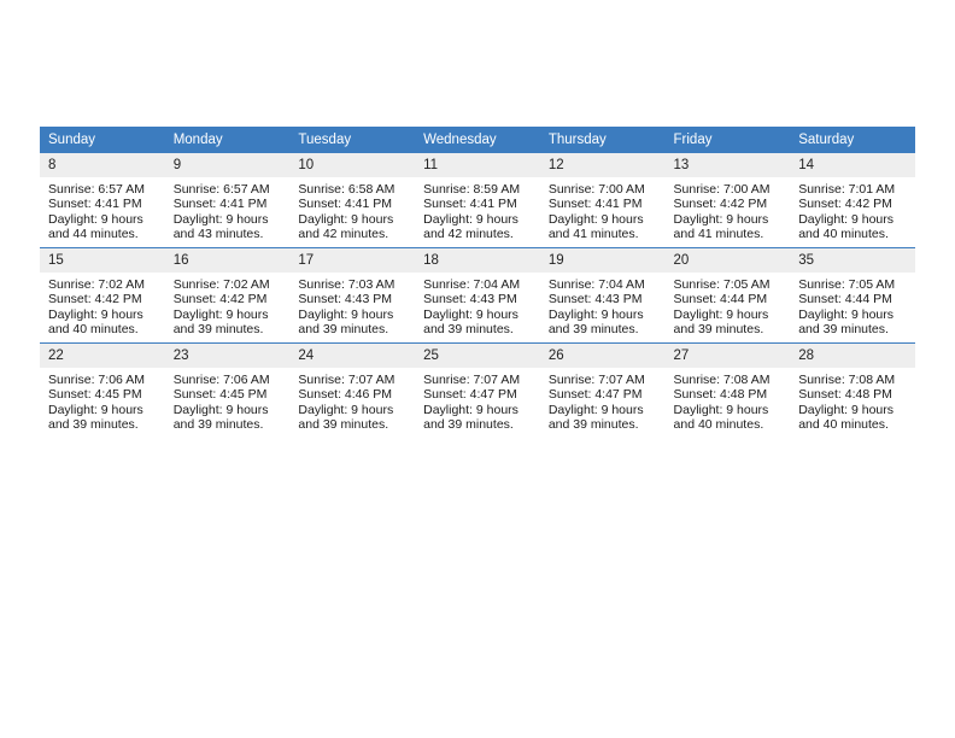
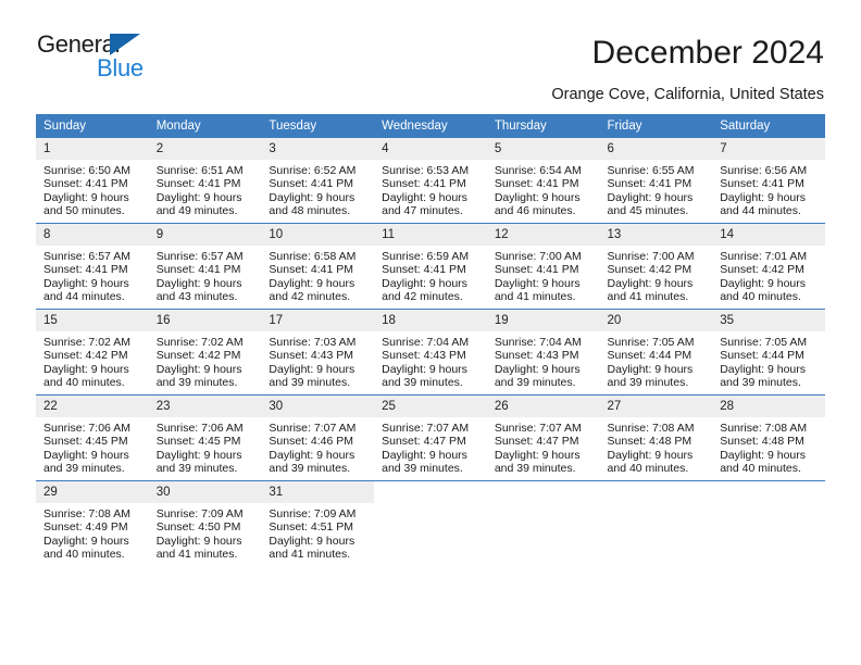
+ General
+ Blue
+ December 2024
+ Orange Cove, California, United States
  Sunday	Monday	Tuesday	Wednesday	Thursday	Friday	Saturday
+ 1Sunrise: 6:50 AMSunset: 4:41 PMDaylight: 9 hoursand 50 minutes.	2Sunrise: 6:51 AMSunset: 4:41 PMDaylight: 9 hoursand 49 minutes.	3Sunrise: 6:52 AMSunset: 4:41 PMDaylight: 9 hoursand 48 minutes.	4Sunrise: 6:53 AMSunset: 4:41 PMDaylight: 9 hoursand 47 minutes.	5Sunrise: 6:54 AMSunset: 4:41 PMDaylight: 9 hoursand 46 minutes.	6Sunrise: 6:55 AMSunset: 4:41 PMDaylight: 9 hoursand 45 minutes.	7Sunrise: 6:56 AMSunset: 4:41 PMDaylight: 9 hoursand 44 minutes.
- 8Sunrise: 6:57 AMSunset: 4:41 PMDaylight: 9 hoursand 44 minutes.	9Sunrise: 6:57 AMSunset: 4:41 PMDaylight: 9 hoursand 43 minutes.	10Sunrise: 6:58 AMSunset: 4:41 PMDaylight: 9 hoursand 42 minutes.	11Sunrise: 8:59 AMSunset: 4:41 PMDaylight: 9 hoursand 42 minutes.	12Sunrise: 7:00 AMSunset: 4:41 PMDaylight: 9 hoursand 41 minutes.	13Sunrise: 7:00 AMSunset: 4:42 PMDaylight: 9 hoursand 41 minutes.	14Sunrise: 7:01 AMSunset: 4:42 PMDaylight: 9 hoursand 40 minutes.
+ 8Sunrise: 6:57 AMSunset: 4:41 PMDaylight: 9 hoursand 44 minutes.	9Sunrise: 6:57 AMSunset: 4:41 PMDaylight: 9 hoursand 43 minutes.	10Sunrise: 6:58 AMSunset: 4:41 PMDaylight: 9 hoursand 42 minutes.	11Sunrise: 6:59 AMSunset: 4:41 PMDaylight: 9 hoursand 42 minutes.	12Sunrise: 7:00 AMSunset: 4:41 PMDaylight: 9 hoursand 41 minutes.	13Sunrise: 7:00 AMSunset: 4:42 PMDaylight: 9 hoursand 41 minutes.	14Sunrise: 7:01 AMSunset: 4:42 PMDaylight: 9 hoursand 40 minutes.
  15Sunrise: 7:02 AMSunset: 4:42 PMDaylight: 9 hoursand 40 minutes.	16Sunrise: 7:02 AMSunset: 4:42 PMDaylight: 9 hoursand 39 minutes.	17Sunrise: 7:03 AMSunset: 4:43 PMDaylight: 9 hoursand 39 minutes.	18Sunrise: 7:04 AMSunset: 4:43 PMDaylight: 9 hoursand 39 minutes.	19Sunrise: 7:04 AMSunset: 4:43 PMDaylight: 9 hoursand 39 minutes.	20Sunrise: 7:05 AMSunset: 4:44 PMDaylight: 9 hoursand 39 minutes.	35Sunrise: 7:05 AMSunset: 4:44 PMDaylight: 9 hoursand 39 minutes.
- 22Sunrise: 7:06 AMSunset: 4:45 PMDaylight: 9 hoursand 39 minutes.	23Sunrise: 7:06 AMSunset: 4:45 PMDaylight: 9 hoursand 39 minutes.	24Sunrise: 7:07 AMSunset: 4:46 PMDaylight: 9 hoursand 39 minutes.	25Sunrise: 7:07 AMSunset: 4:47 PMDaylight: 9 hoursand 39 minutes.	26Sunrise: 7:07 AMSunset: 4:47 PMDaylight: 9 hoursand 39 minutes.	27Sunrise: 7:08 AMSunset: 4:48 PMDaylight: 9 hoursand 40 minutes.	28Sunrise: 7:08 AMSunset: 4:48 PMDaylight: 9 hoursand 40 minutes.
+ 22Sunrise: 7:06 AMSunset: 4:45 PMDaylight: 9 hoursand 39 minutes.	23Sunrise: 7:06 AMSunset: 4:45 PMDaylight: 9 hoursand 39 minutes.	30Sunrise: 7:07 AMSunset: 4:46 PMDaylight: 9 hoursand 39 minutes.	25Sunrise: 7:07 AMSunset: 4:47 PMDaylight: 9 hoursand 39 minutes.	26Sunrise: 7:07 AMSunset: 4:47 PMDaylight: 9 hoursand 39 minutes.	27Sunrise: 7:08 AMSunset: 4:48 PMDaylight: 9 hoursand 40 minutes.	28Sunrise: 7:08 AMSunset: 4:48 PMDaylight: 9 hoursand 40 minutes.
+ 29Sunrise: 7:08 AMSunset: 4:49 PMDaylight: 9 hoursand 40 minutes.	30Sunrise: 7:09 AMSunset: 4:50 PMDaylight: 9 hoursand 41 minutes.	31Sunrise: 7:09 AMSunset: 4:51 PMDaylight: 9 hoursand 41 minutes.
